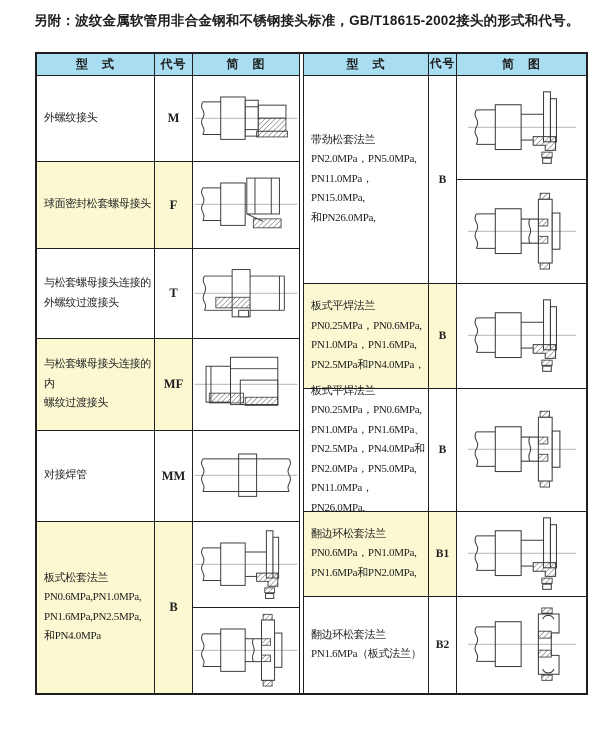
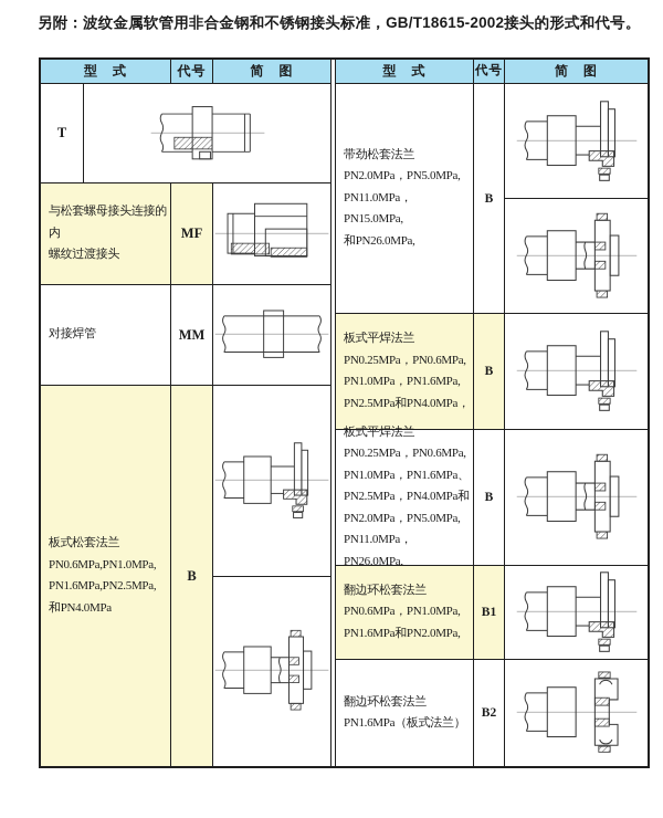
  另附：波纹金属软管用非合金钢和不锈钢接头标准，GB/T18615-2002接头的形式和代号。
  型 式
  代号
  简 图
- 外螺纹接头
- M
- 球面密封松套螺母接头
- F
- 与松套螺母接头连接的
- 外螺纹过渡接头
  T
  与松套螺母接头连接的内
  螺纹过渡接头
  MF
  对接焊管
  MM
  板式松套法兰
  PN0.6MPa,PN1.0MPa,
  PN1.6MPa,PN2.5MPa,
  和PN4.0MPa
  B
  型 式
  代号
  简 图
  带劲松套法兰
  PN2.0MPa，PN5.0MPa,
  PN11.0MPa，PN15.0MPa,
  和PN26.0MPa,
  B
  板式平焊法兰
  PN0.25MPa，PN0.6MPa,
  PN1.0MPa，PN1.6MPa,
  PN2.5MPa和PN4.0MPa，
  B
  板式平焊法兰
  PN0.25MPa，PN0.6MPa,
  PN1.0MPa，PN1.6MPa、
  PN2.5MPa，PN4.0MPa和
  PN2.0MPa，PN5.0MPa,
  PN11.0MPa，PN26.0MPa,
  B
  翻边环松套法兰
  PN0.6MPa，PN1.0MPa,
  PN1.6MPa和PN2.0MPa,
  B1
  翻边环松套法兰
  PN1.6MPa（板式法兰）
  B2
